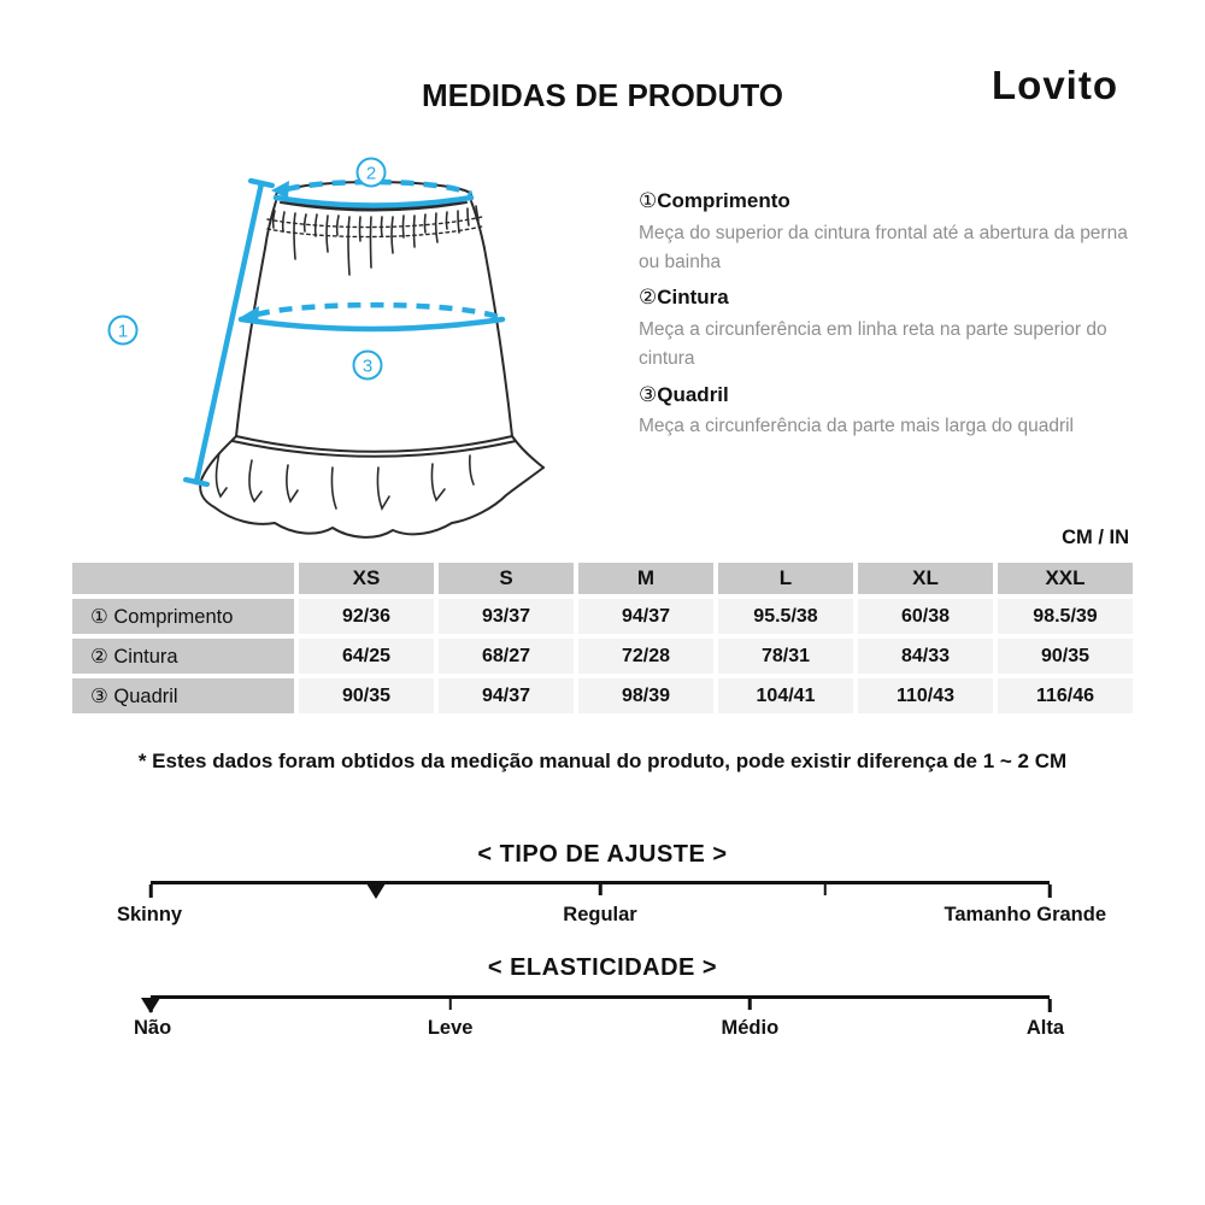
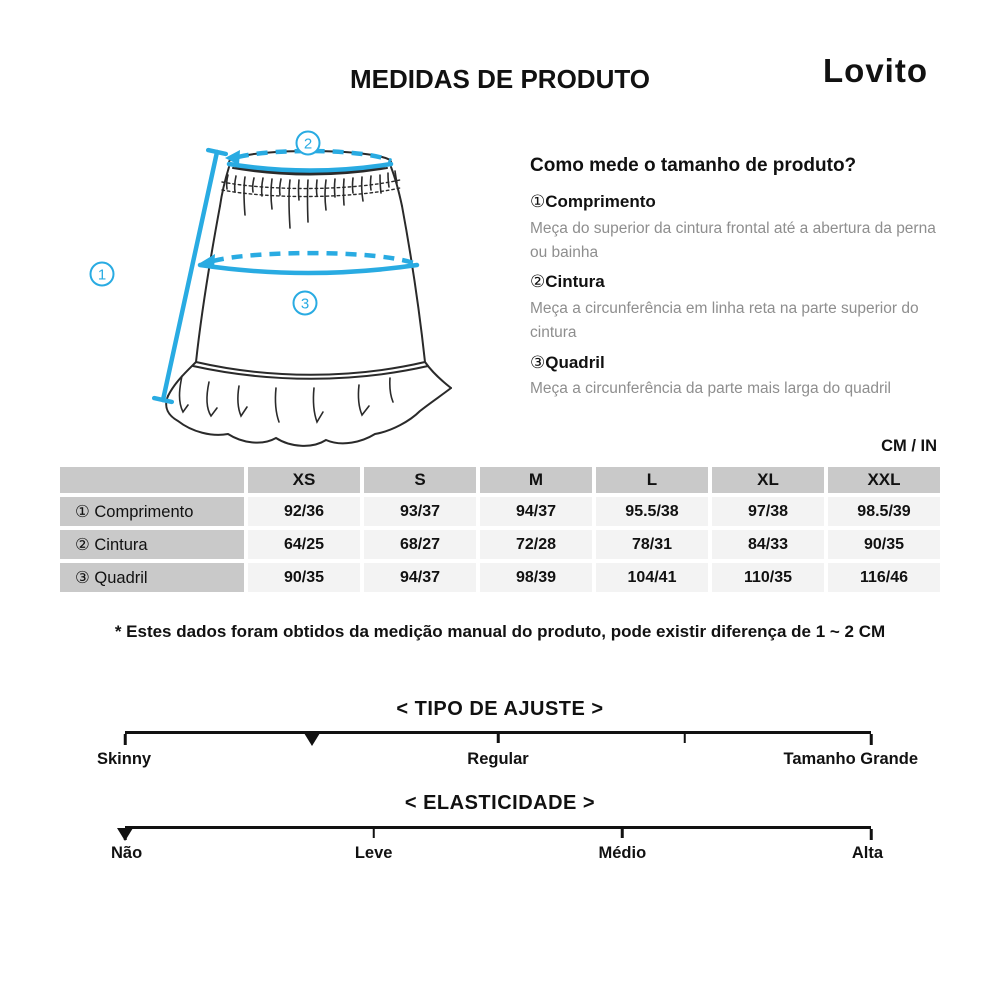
  MEDIDAS DE PRODUTO
  Lovito
  1
  2
  3
+ Como mede o tamanho de produto?
  ①Comprimento
  Meça do superior da cintura frontal até a abertura da perna ou bainha
  ②Cintura
  Meça a circunferência em linha reta na parte superior do cintura
  ③Quadril
  Meça a circunferência da parte mais larga do quadril
  CM / IN
  	XS	S	M	L	XL	XXL
- ① Comprimento	92/36	93/37	94/37	95.5/38	60/38	98.5/39
+ ① Comprimento	92/36	93/37	94/37	95.5/38	97/38	98.5/39
  ② Cintura	64/25	68/27	72/28	78/31	84/33	90/35
- ③ Quadril	90/35	94/37	98/39	104/41	110/43	116/46
+ ③ Quadril	90/35	94/37	98/39	104/41	110/35	116/46
  * Estes dados foram obtidos da medição manual do produto, pode existir diferença de 1 ~ 2 CM
  < TIPO DE AJUSTE >
  Skinny
  Regular
  Tamanho Grande
  < ELASTICIDADE >
  Não
  Leve
  Médio
  Alta
